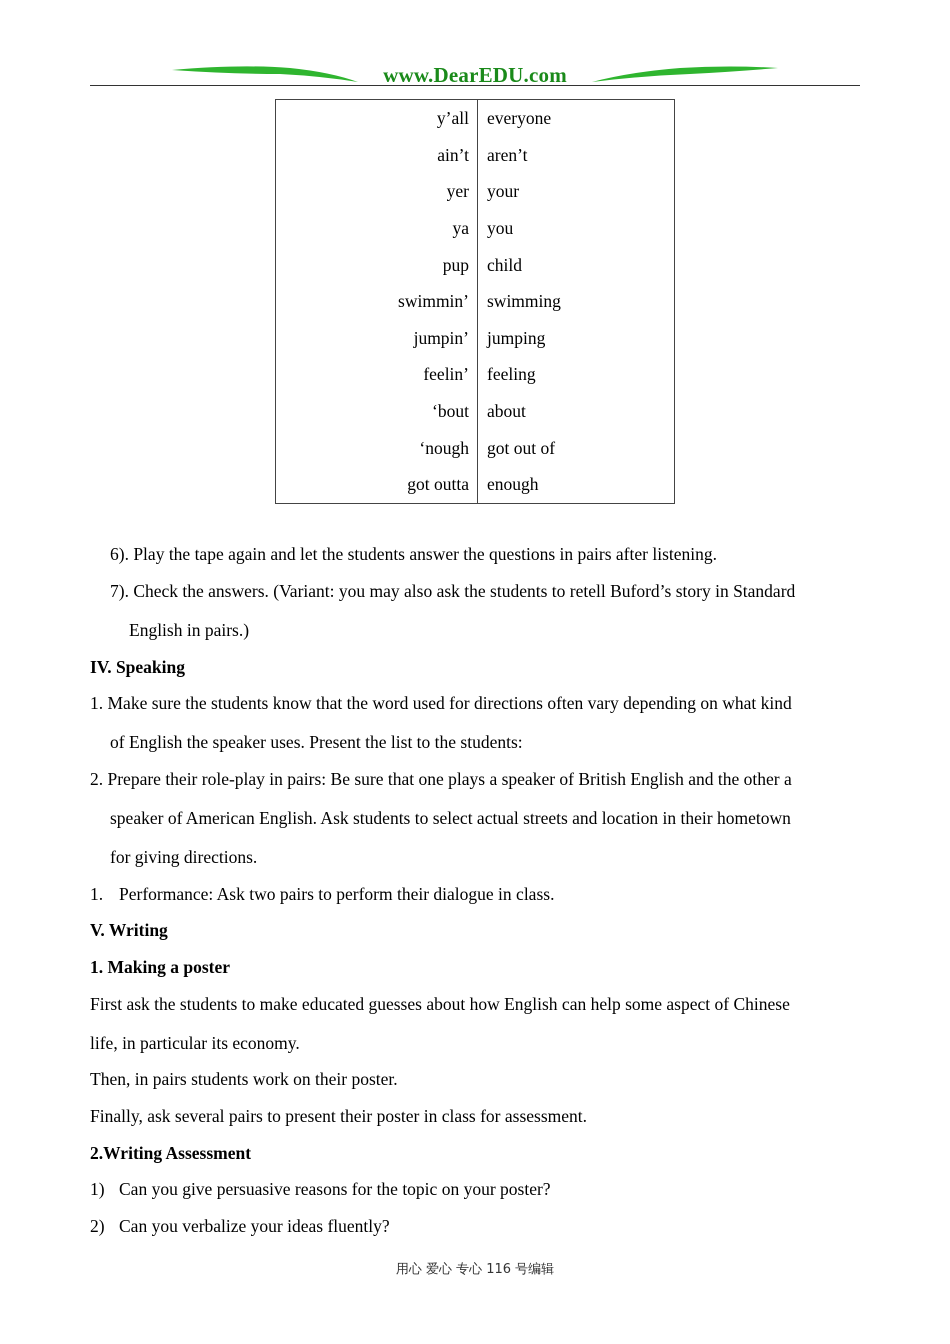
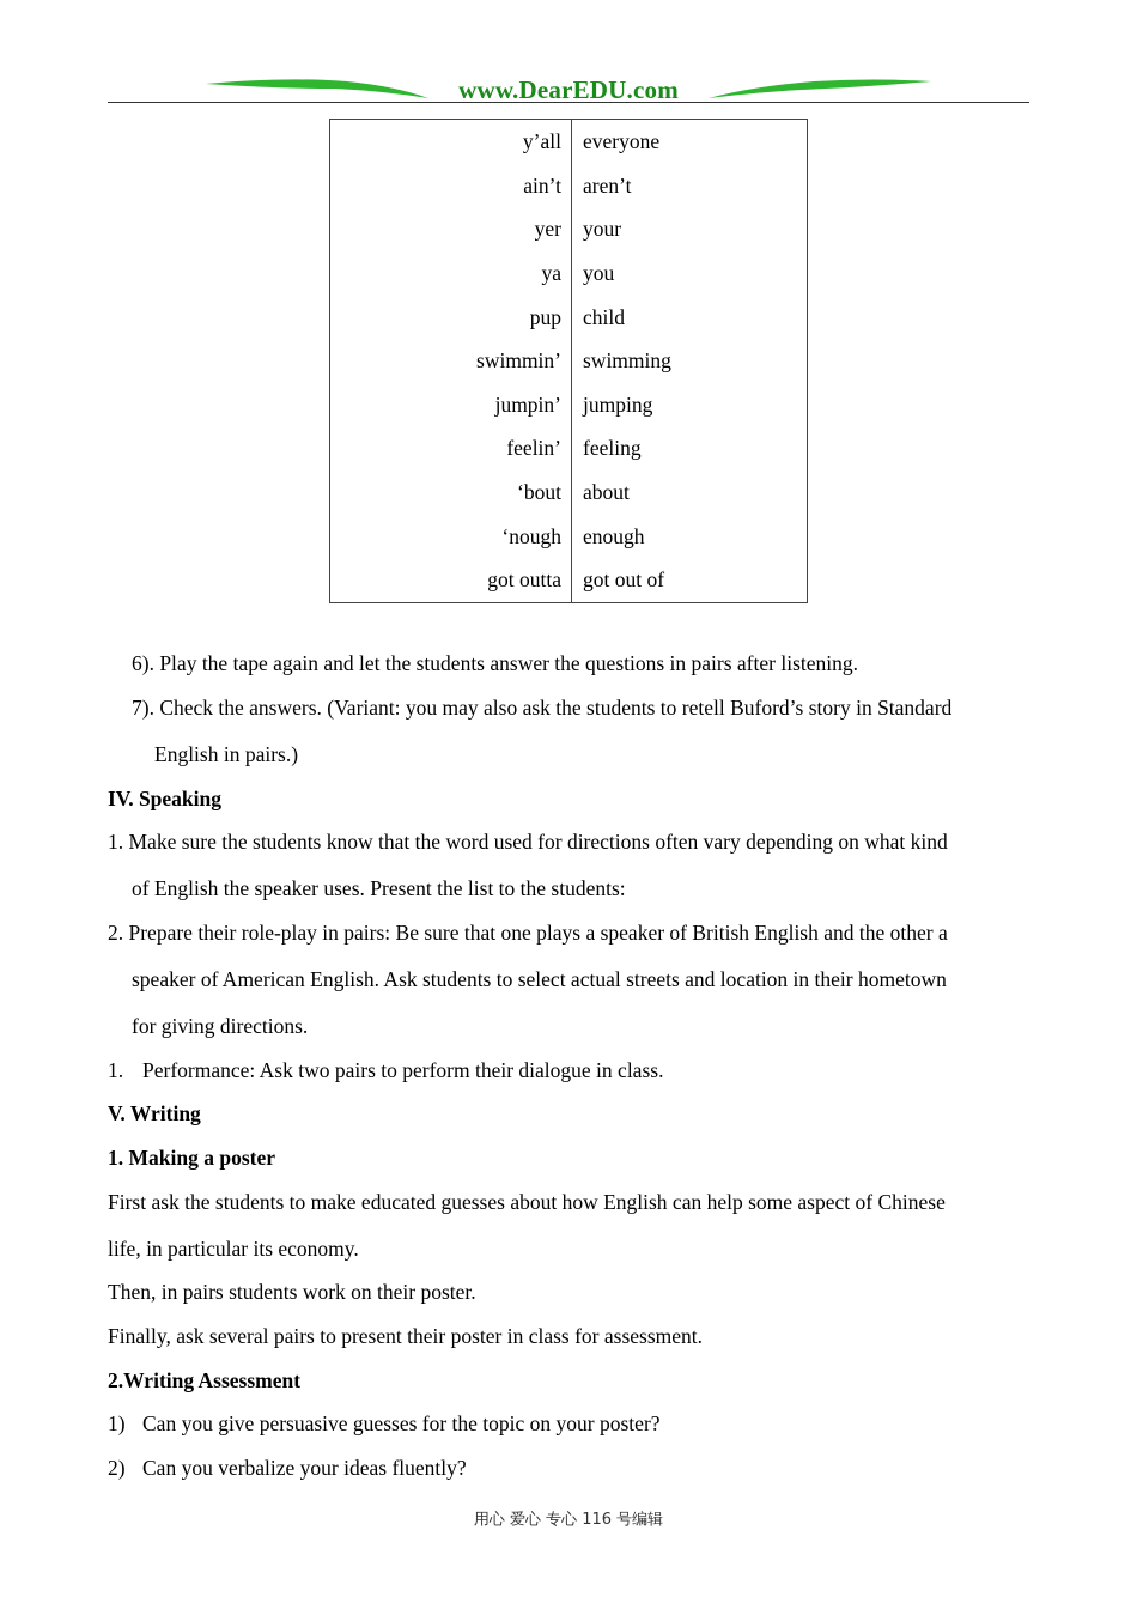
  www.DearEDU.com
  y’all	everyone
  ain’t	aren’t
  yer	your
  ya	you
  pup	child
  swimmin’	swimming
  jumpin’	jumping
  feelin’	feeling
  ‘bout	about
- ‘nough	got out of
+ ‘nough	enough
- got outta	enough
+ got outta	got out of
  6). Play the tape again and let the students answer the questions in pairs after listening.
  7). Check the answers. (Variant: you may also ask the students to retell Buford’s story in Standard
  English in pairs.)
  IV. Speaking
  1. Make sure the students know that the word used for directions often vary depending on what kind
  of English the speaker uses. Present the list to the students:
  2. Prepare their role-play in pairs: Be sure that one plays a speaker of British English and the other a
  speaker of American English. Ask students to select actual streets and location in their hometown
  for giving directions.
  1.
  Performance: Ask two pairs to perform their dialogue in class.
  V. Writing
  1. Making a poster
  First ask the students to make educated guesses about how English can help some aspect of Chinese
  life, in particular its economy.
  Then, in pairs students work on their poster.
  Finally, ask several pairs to present their poster in class for assessment.
  2.Writing Assessment
  1)
- Can you give persuasive reasons for the topic on your poster?
+ Can you give persuasive guesses for the topic on your poster?
  2)
  Can you verbalize your ideas fluently?
  用心 爱心 专心 116 号编辑
